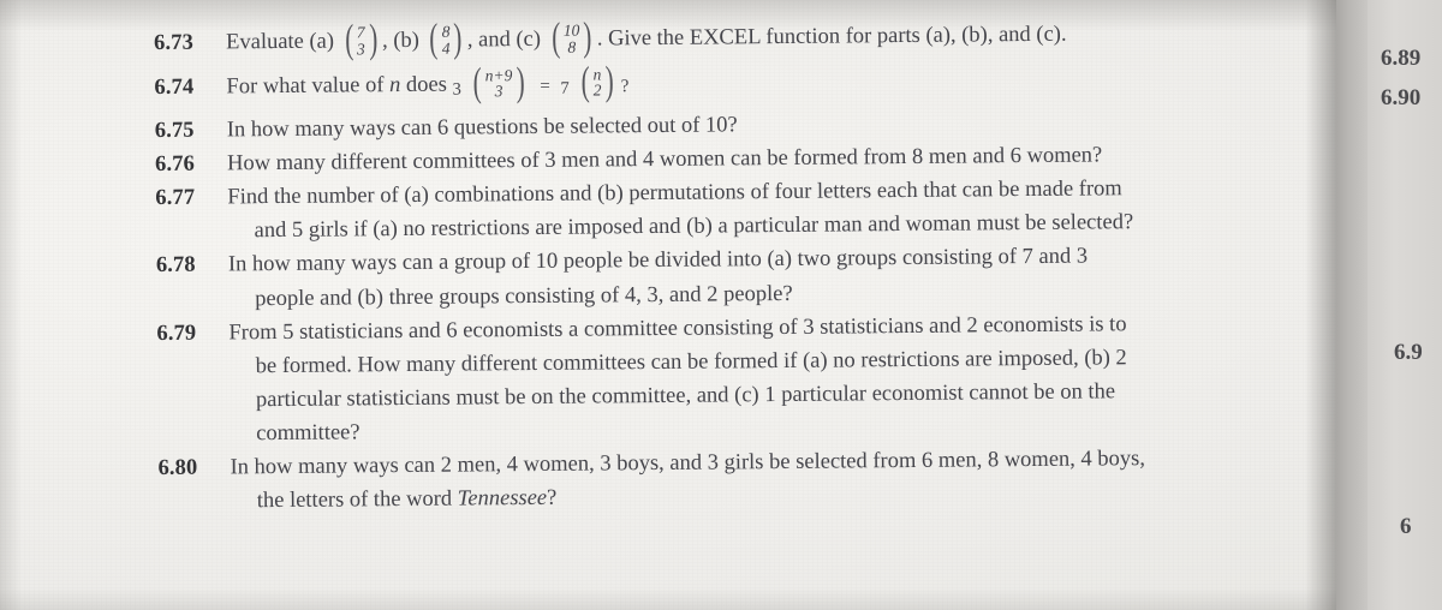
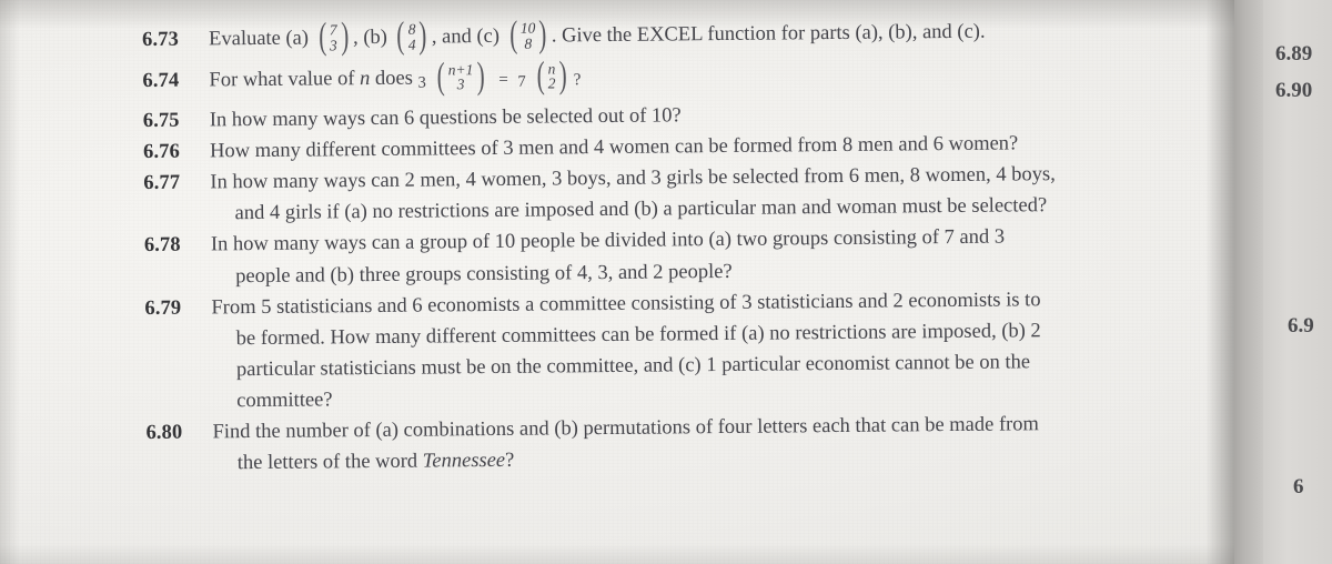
  6.73
  Evaluate (a)
  (
  7
  3
  )
  , (b)
  (
  8
  4
  )
  , and (c)
  (
  10
  8
  )
  . Give the EXCEL function for parts (a), (b), and (c).
  6.74
  For what value of n does 3
  (
- n+9
+ n+1
  3
  )
  = 7
  (
  n
  2
  )
  ?
  6.75
  In how many ways can 6 questions be selected out of 10?
  6.76
  How many different committees of 3 men and 4 women can be formed from 8 men and 6 women?
  6.77
- Find the number of (a) combinations and (b) permutations of four letters each that can be made from
+ In how many ways can 2 men, 4 women, 3 boys, and 3 girls be selected from 6 men, 8 women, 4 boys,
- and 5 girls if (a) no restrictions are imposed and (b) a particular man and woman must be selected?
+ and 4 girls if (a) no restrictions are imposed and (b) a particular man and woman must be selected?
  6.78
  In how many ways can a group of 10 people be divided into (a) two groups consisting of 7 and 3
  people and (b) three groups consisting of 4, 3, and 2 people?
  6.79
  From 5 statisticians and 6 economists a committee consisting of 3 statisticians and 2 economists is to
  be formed. How many different committees can be formed if (a) no restrictions are imposed, (b) 2
  particular statisticians must be on the committee, and (c) 1 particular economist cannot be on the
  committee?
  6.80
- In how many ways can 2 men, 4 women, 3 boys, and 3 girls be selected from 6 men, 8 women, 4 boys,
+ Find the number of (a) combinations and (b) permutations of four letters each that can be made from
  the letters of the word Tennessee?
  6.89
  6.90
  6.9
  6
